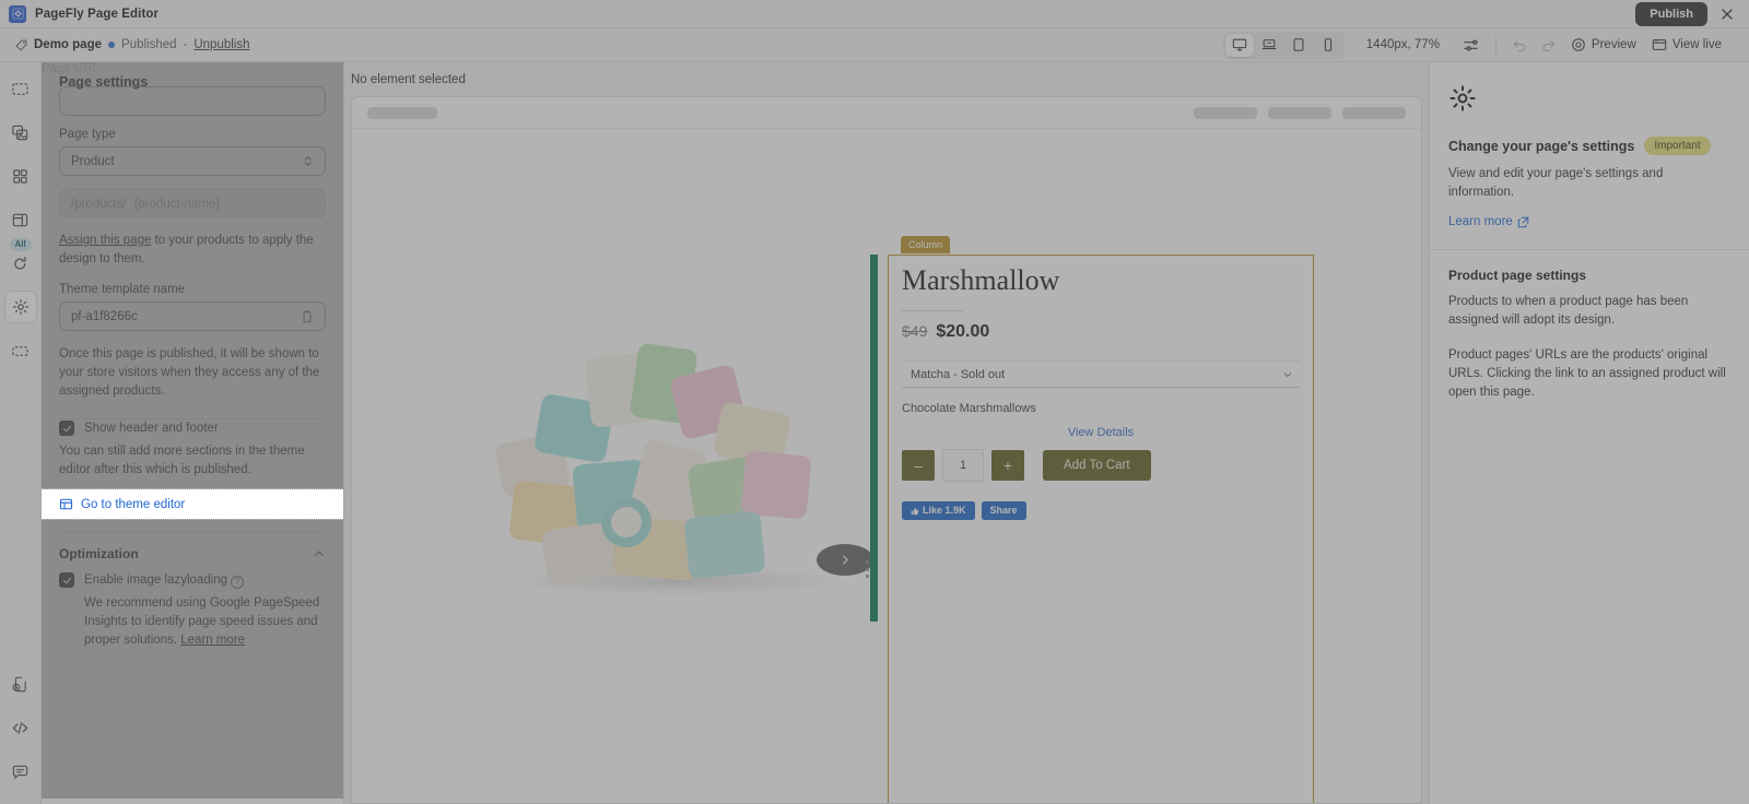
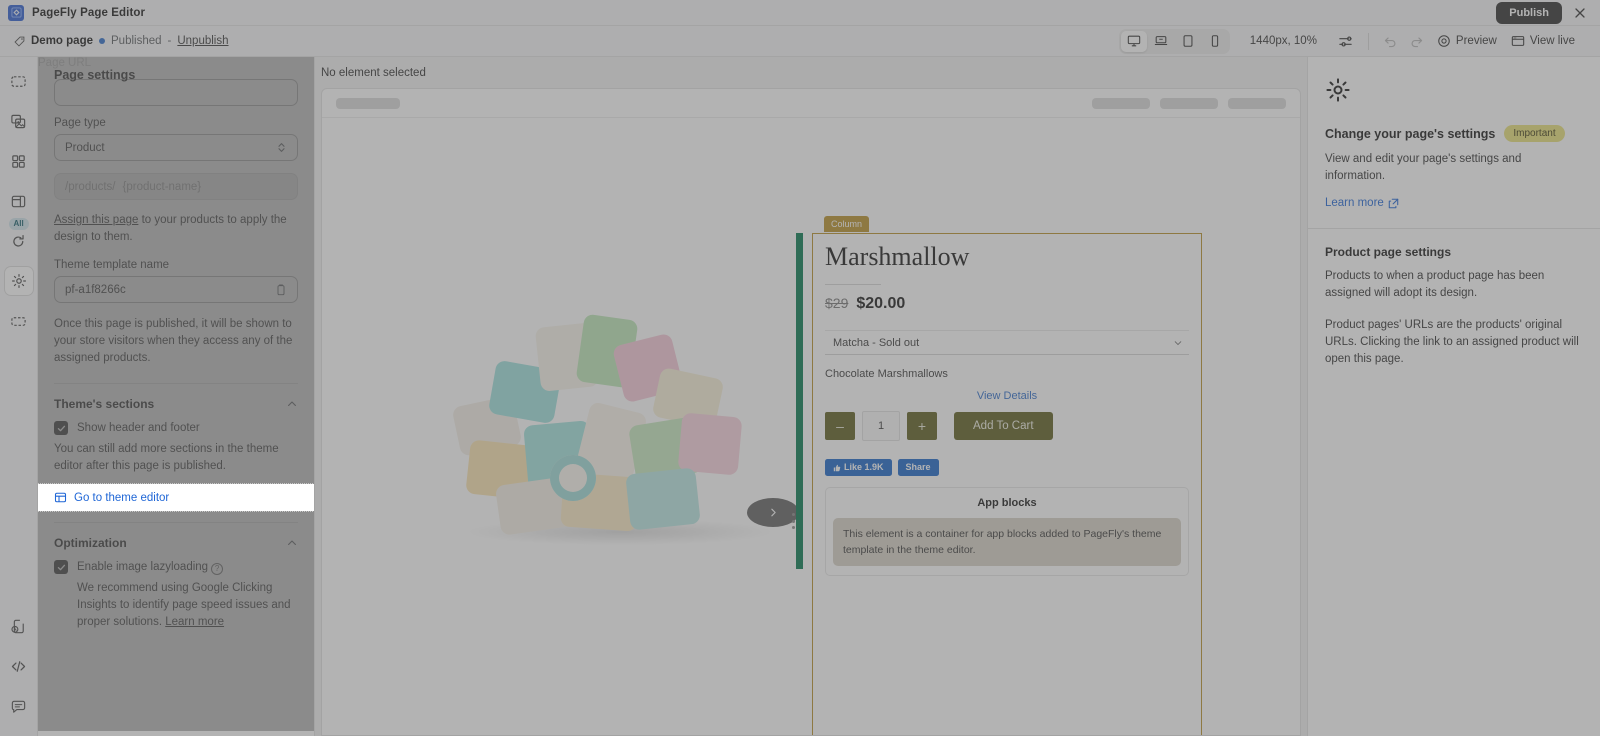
  PageFly Page Editor
  Publish
  Demo page
  Published
  -
  Unpublish
- 1440px, 77%
+ 1440px, 10%
  Preview
  View live
  All
  Page settings
  Page type
  Product
  Assign this page to your products to apply the design to them.
  Theme template name
  pf-a1f8266c
  Once this page is published, it will be shown to your store visitors when they access any of the assigned products.
+ Theme's sections
  Show header and footer
- You can still add more sections in the theme editor after this which is published.
+ You can still add more sections in the theme editor after this page is published.
  Go to theme editor
  Optimization
  Enable image lazyloading ?
- We recommend using Google PageSpeed Insights to identify page speed issues and proper solutions. Learn more
+ We recommend using Google Clicking Insights to identify page speed issues and proper solutions. Learn more
  No element selected
  Column
  Marshmallow
- $49
+ $29
  $20.00
  Matcha - Sold out
  Chocolate Marshmallows
  View Details
  –
  1
  +
  Add To Cart
  Like 1.9K
  Share
+ App blocks
+ This element is a container for app blocks added to PageFly's theme template in the theme editor.
  Change your page's settings
  Important
  View and edit your page's settings and information.
  Learn more
  Product page settings
  Products to when a product page has been assigned will adopt its design.
  Product pages' URLs are the products' original URLs. Clicking the link to an assigned product will open this page.
